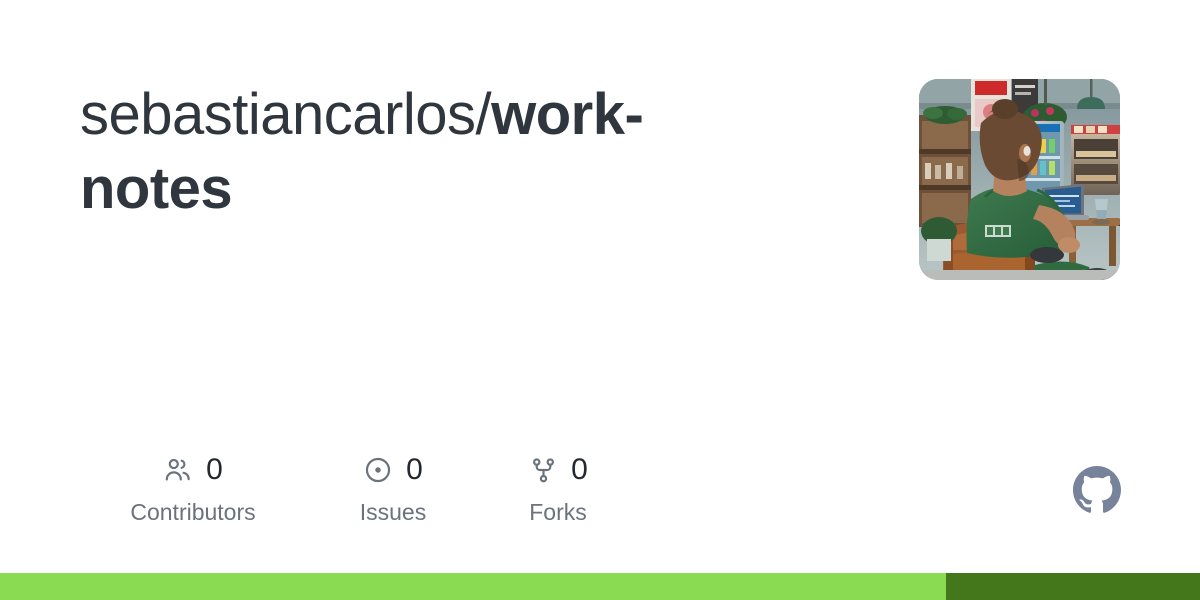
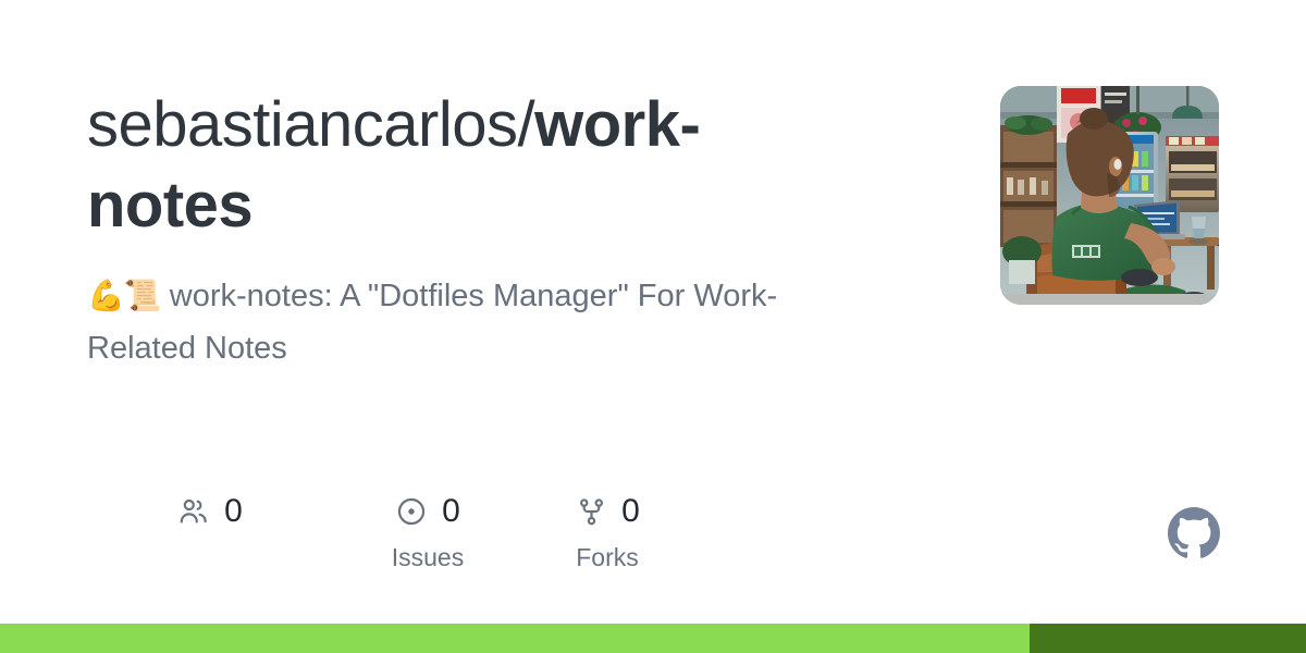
  sebastiancarlos/work-notes
+ 💪📜 work-notes: A "Dotfiles Manager" For Work-Related Notes
  0
- Contributors
  0
  Issues
  0
  Forks
